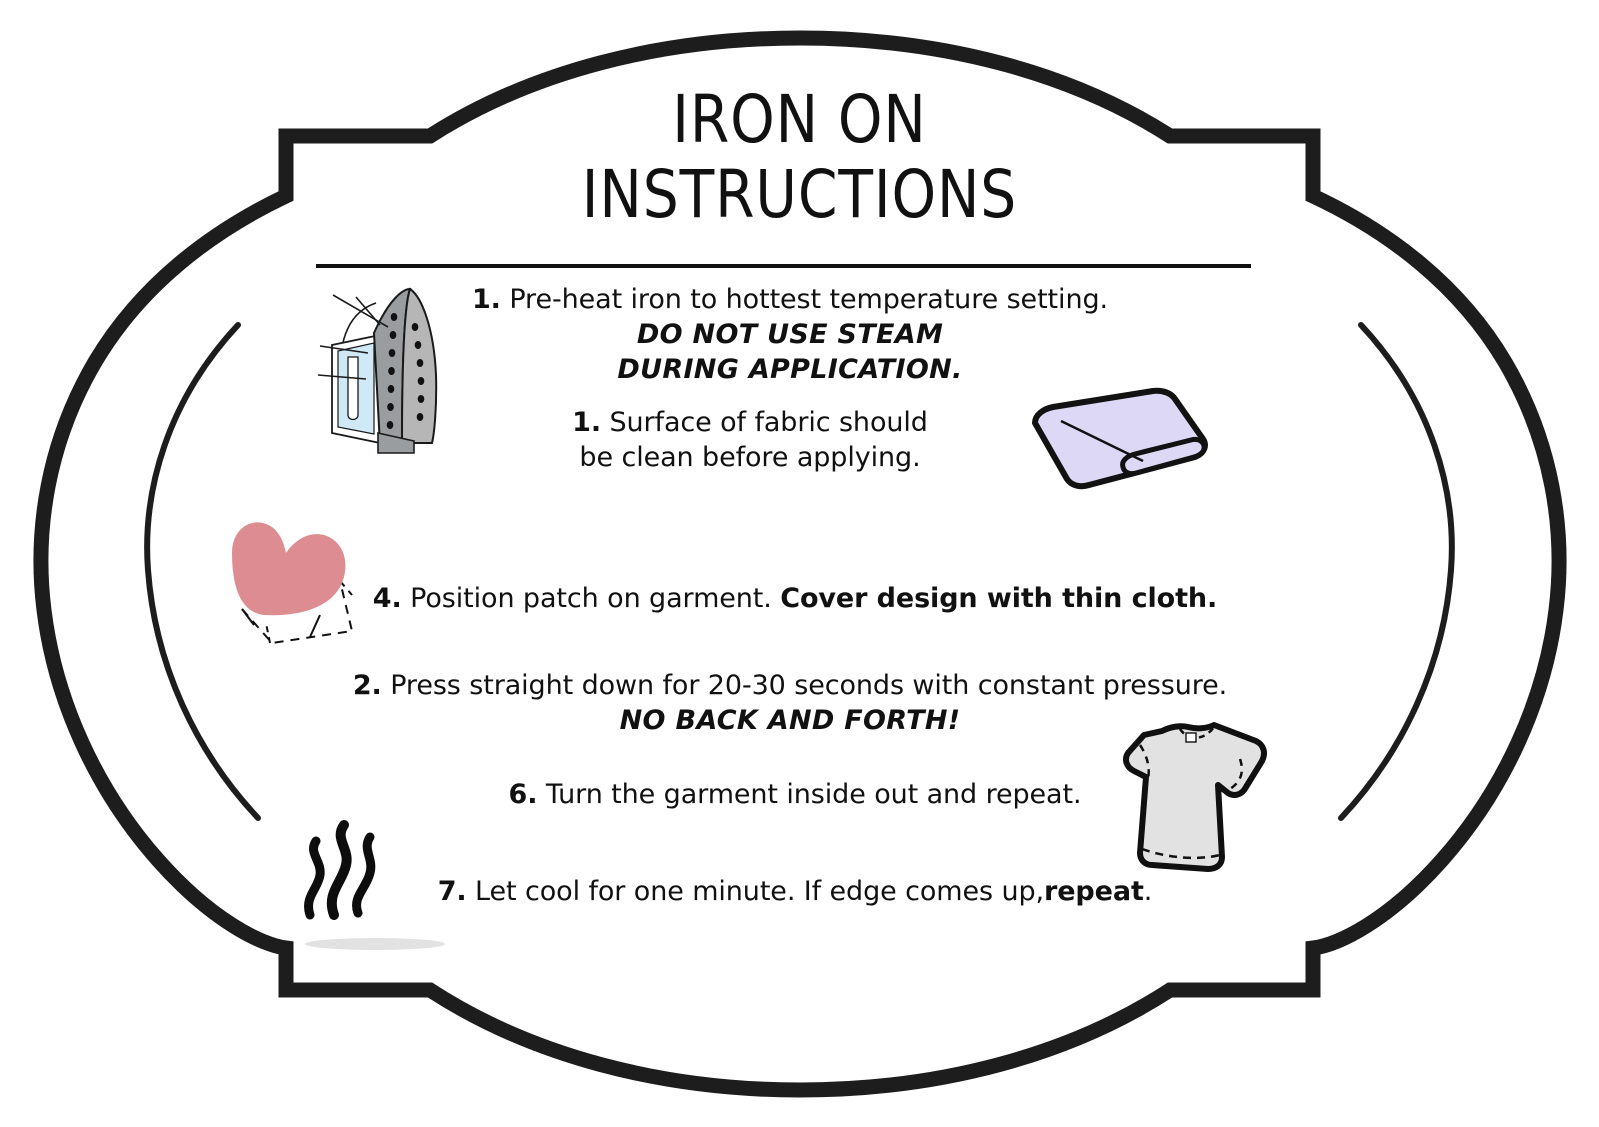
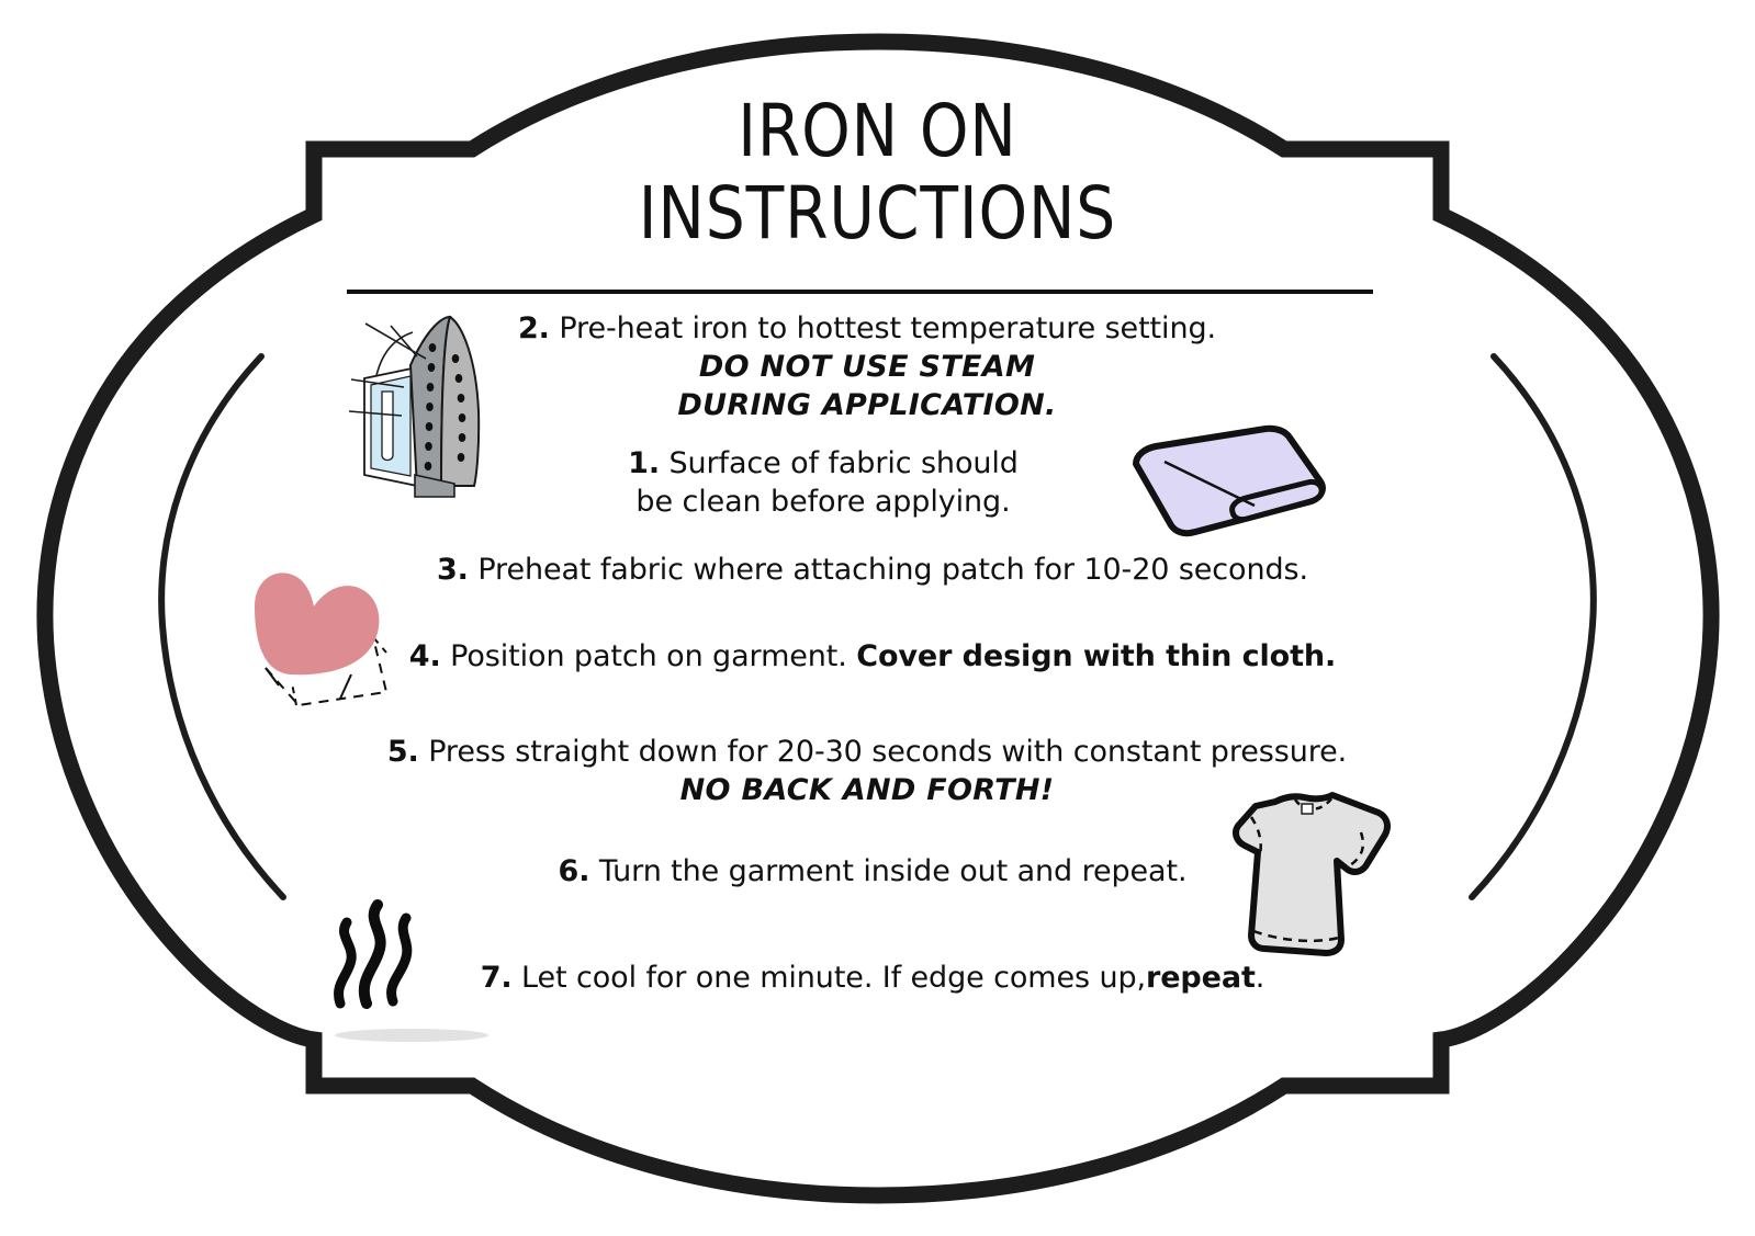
  IRON ON
  INSTRUCTIONS
- 1. Pre-heat iron to hottest temperature setting.
+ 2. Pre-heat iron to hottest temperature setting.
  DO NOT USE STEAM
  DURING APPLICATION.
  1. Surface of fabric should
  be clean before applying.
+ 3. Preheat fabric where attaching patch for 10-20 seconds.
  4. Position patch on garment. Cover design with thin cloth.
- 2. Press straight down for 20-30 seconds with constant pressure.
+ 5. Press straight down for 20-30 seconds with constant pressure.
  NO BACK AND FORTH!
  6. Turn the garment inside out and repeat.
  7. Let cool for one minute. If edge comes up,repeat.
